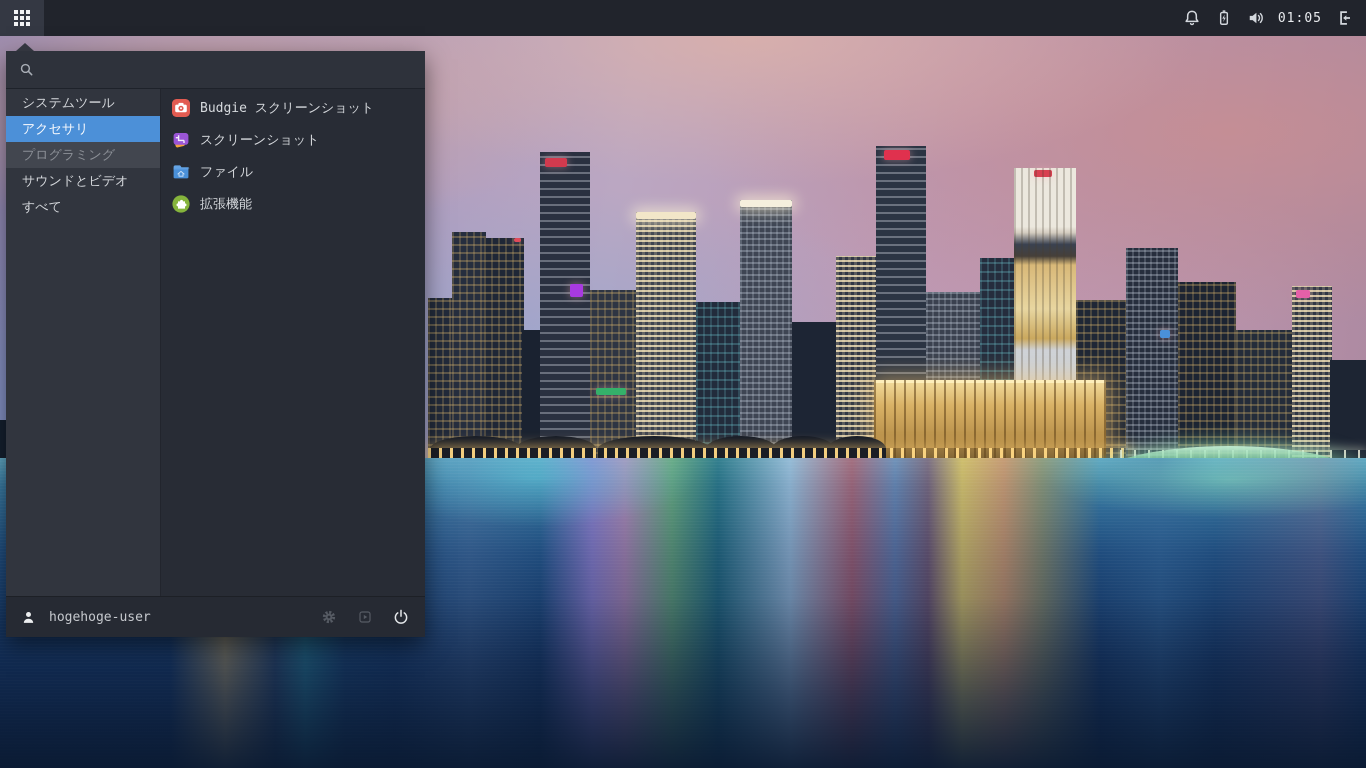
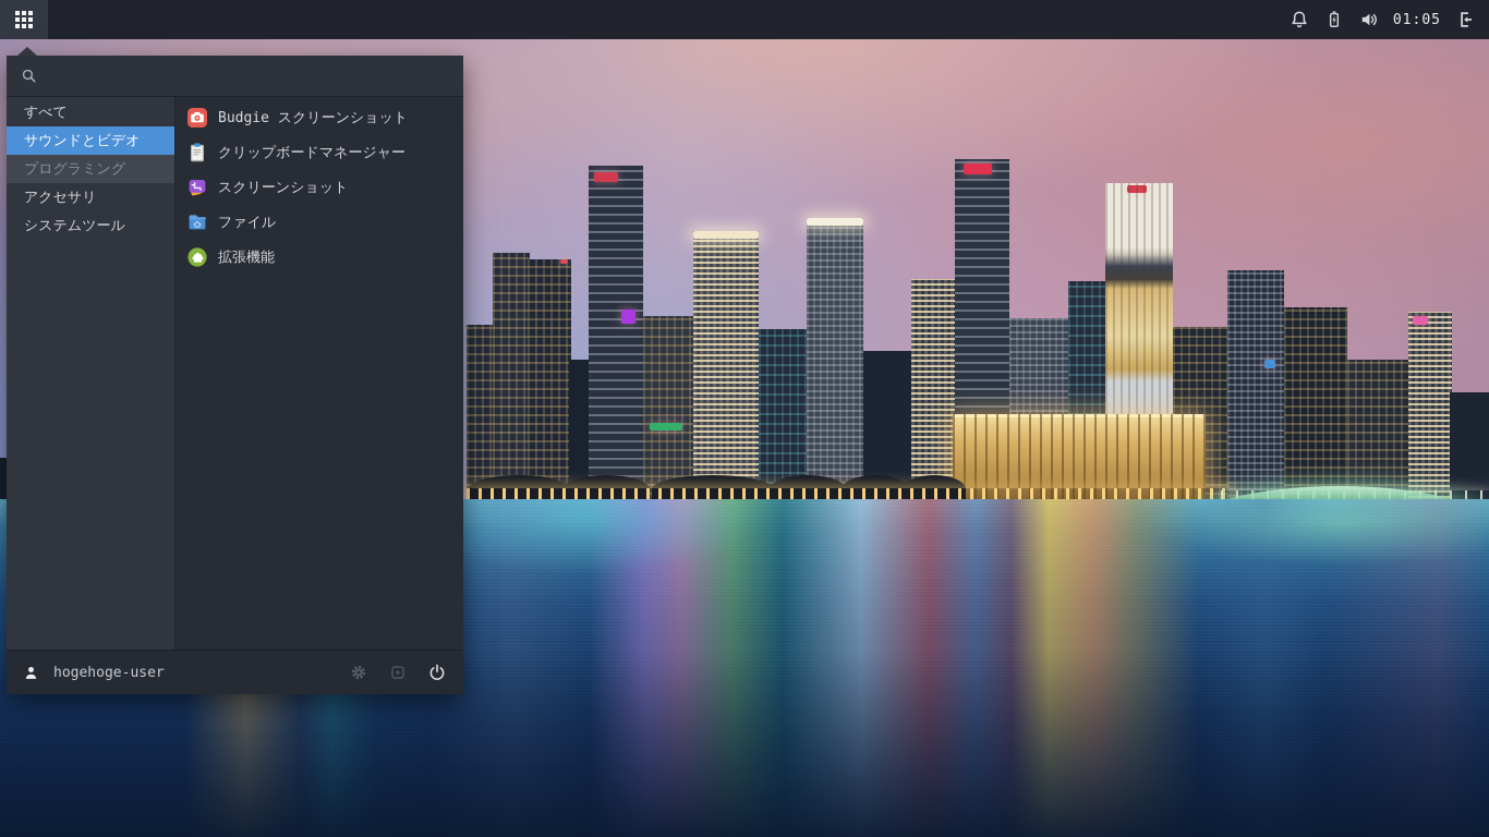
  01:05
- システムツール
+ すべて
- アクセサリ
+ サウンドとビデオ
  プログラミング
- サウンドとビデオ
+ アクセサリ
- すべて
+ システムツール
  Budgie スクリーンショット
+ クリップボードマネージャー
  スクリーンショット
  ファイル
  拡張機能
  hogehoge-user
